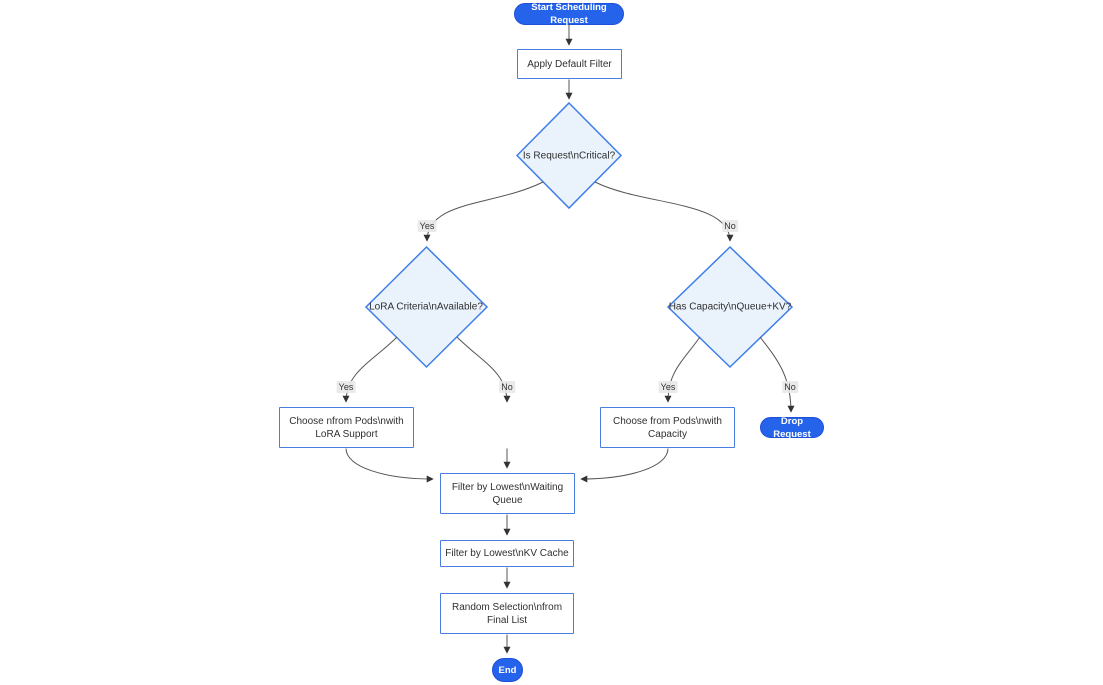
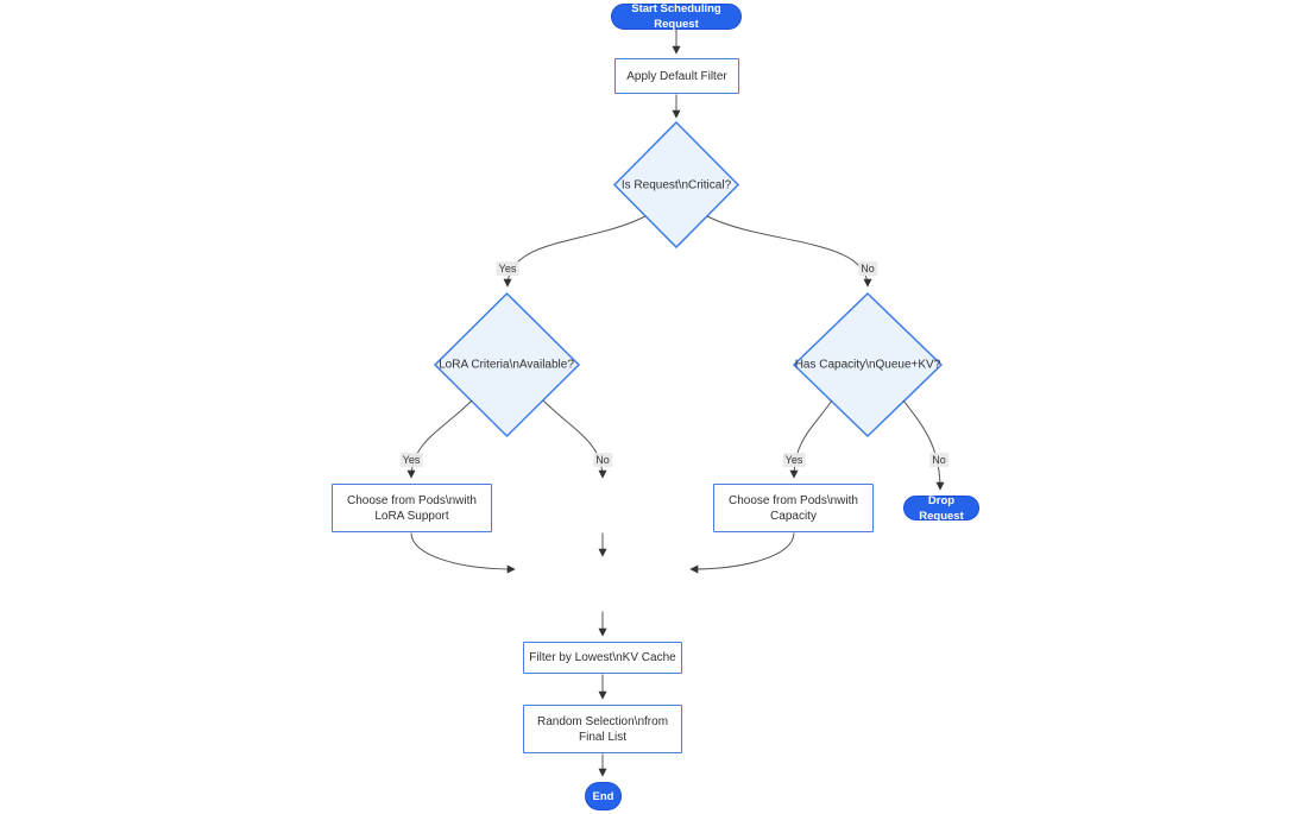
  Start Scheduling Request
  Drop Request
  End
  Apply Default Filter
- Choose nfrom Pods\nwith LoRA Support
+ Choose from Pods\nwith LoRA Support
  Choose from Pods\nwith Capacity
- Filter by Lowest\nWaiting Queue
  Filter by Lowest\nKV Cache
  Random Selection\nfrom Final List
  Is Request\nCritical?
  LoRA Criteria\nAvailable?
  Has Capacity\nQueue+KV?
  Yes
  No
  Yes
  No
  Yes
  No
